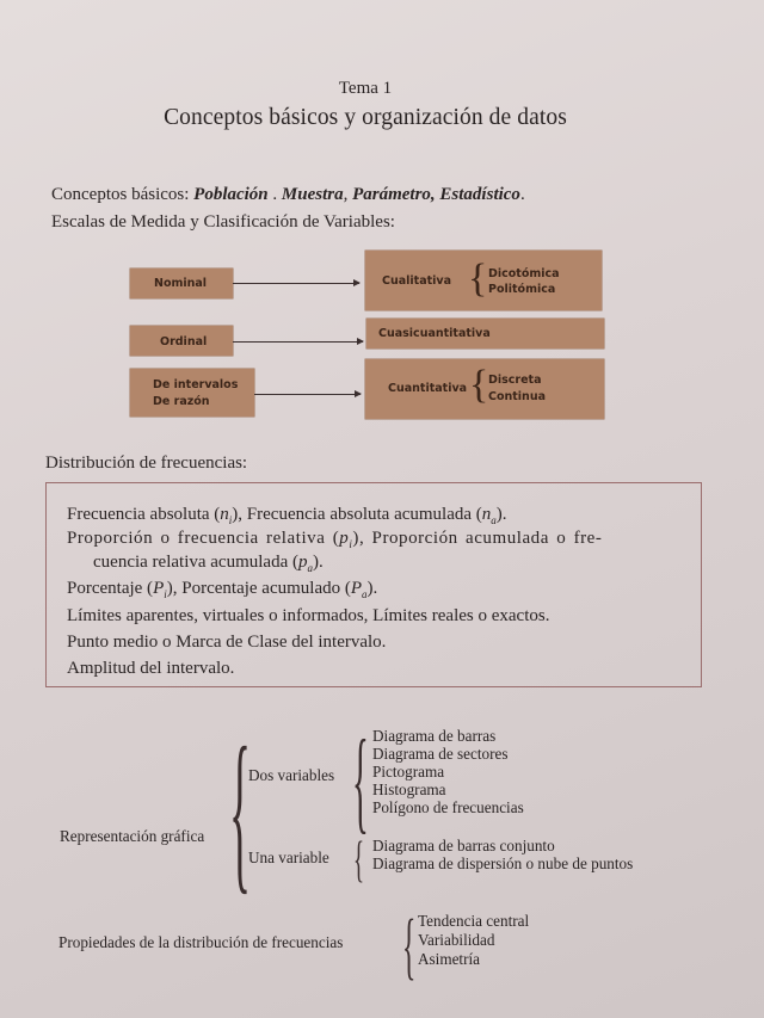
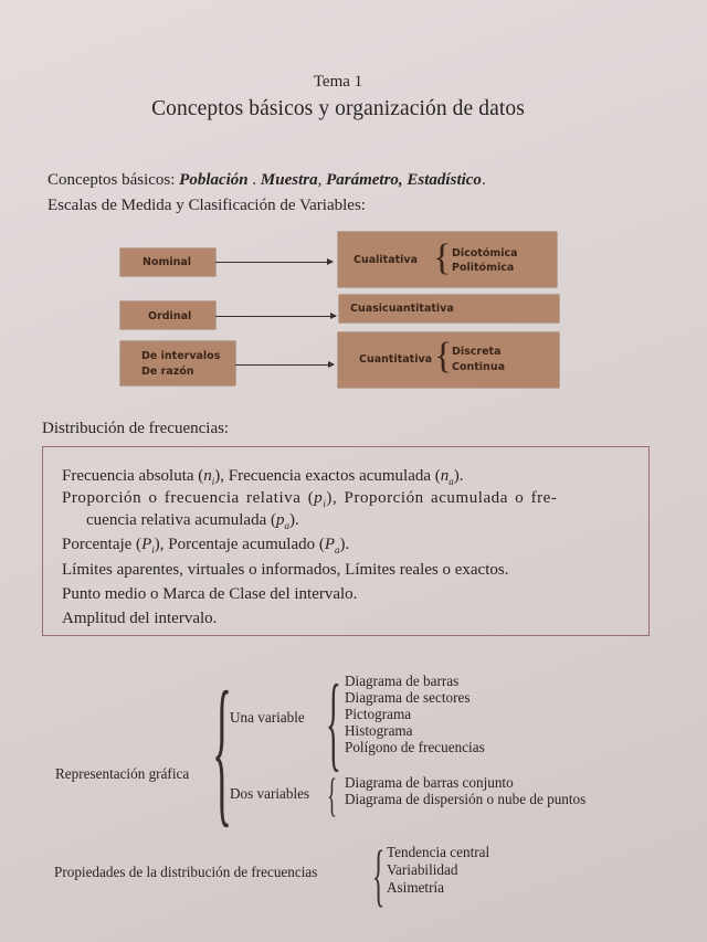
  Tema 1
  Conceptos básicos y organización de datos
  Conceptos básicos: Población . Muestra, Parámetro, Estadístico.
  Escalas de Medida y Clasificación de Variables:
  Nominal
  Cualitativa
  {
  Dicotómica
  Politómica
  Ordinal
  Cuasicuantitativa
  De intervalos
  De razón
  Cuantitativa
  {
  Discreta
  Continua
  Distribución de frecuencias:
- Frecuencia absoluta (ni), Frecuencia absoluta acumulada (na).
+ Frecuencia absoluta (ni), Frecuencia exactos acumulada (na).
  Proporción o frecuencia relativa (pi), Proporción acumulada o fre-
  cuencia relativa acumulada (pa).
  Porcentaje (Pi), Porcentaje acumulado (Pa).
  Límites aparentes, virtuales o informados, Límites reales o exactos.
  Punto medio o Marca de Clase del intervalo.
  Amplitud del intervalo.
  Representación gráfica
  {
- Dos variables
+ Una variable
  {
  Diagrama de barras
  Diagrama de sectores
  Pictograma
  Histograma
  Polígono de frecuencias
- Una variable
+ Dos variables
  {
  Diagrama de barras conjunto
  Diagrama de dispersión o nube de puntos
  Propiedades de la distribución de frecuencias
  {
  Tendencia central
  Variabilidad
  Asimetría
